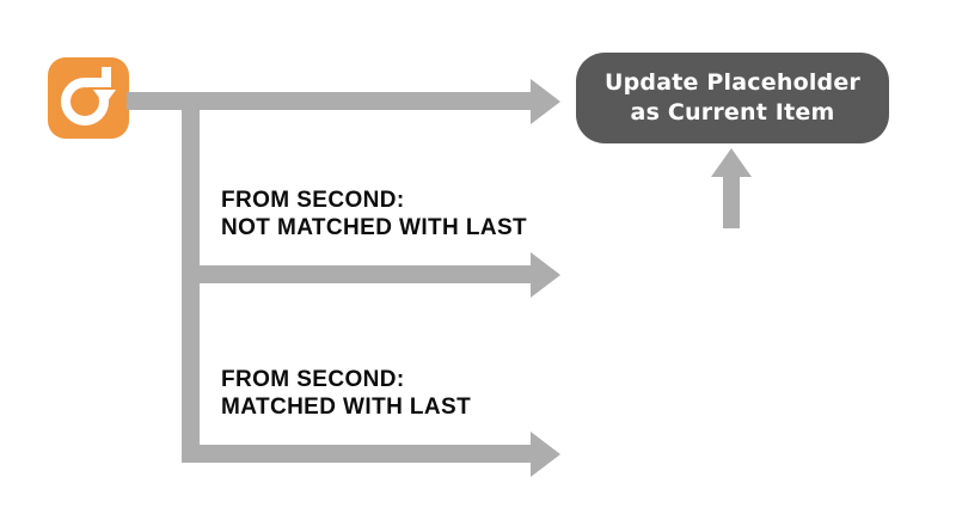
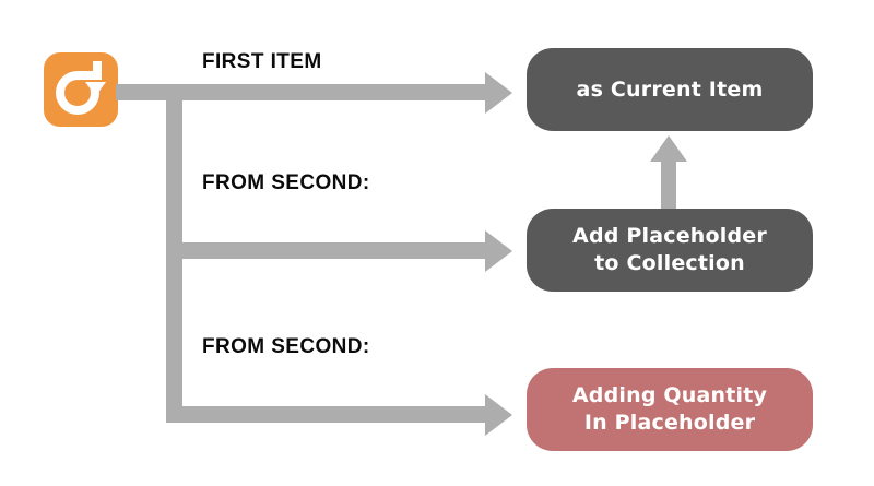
+ FIRST ITEM
  FROM SECOND:
- NOT MATCHED WITH LAST
  FROM SECOND:
- MATCHED WITH LAST
- Update Placeholder
  as Current Item
+ Add Placeholder
+ to Collection
+ Adding Quantity
+ In Placeholder
